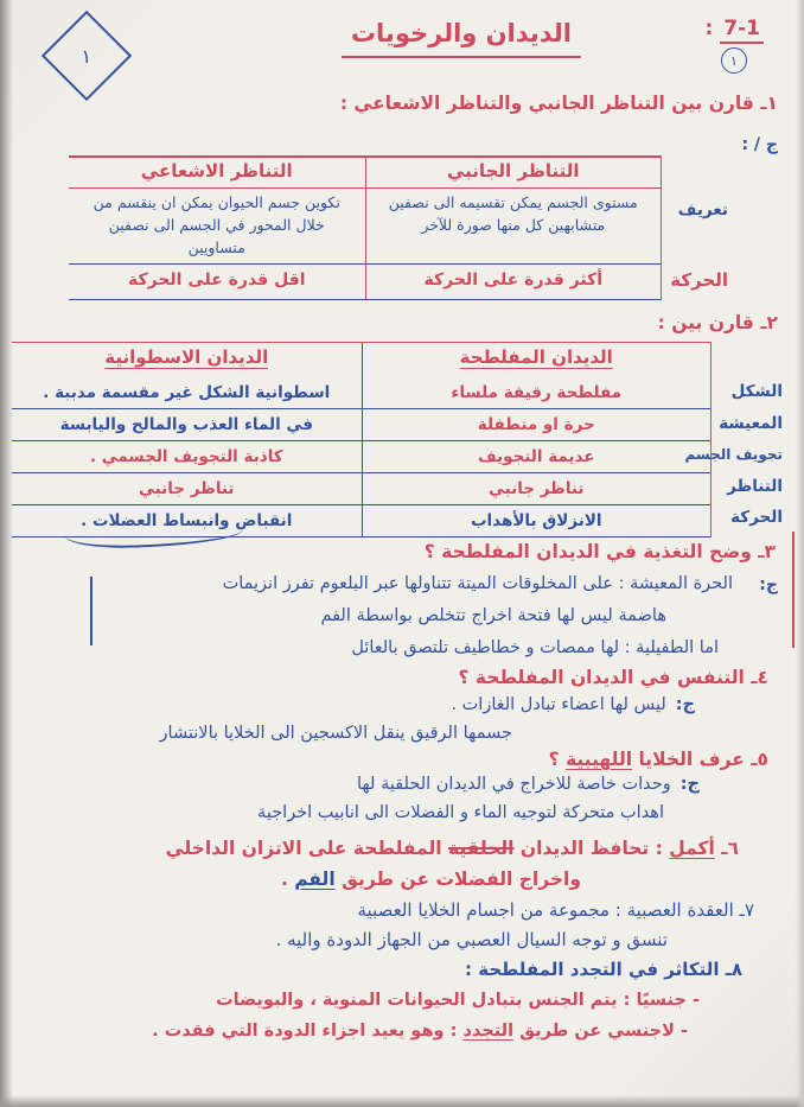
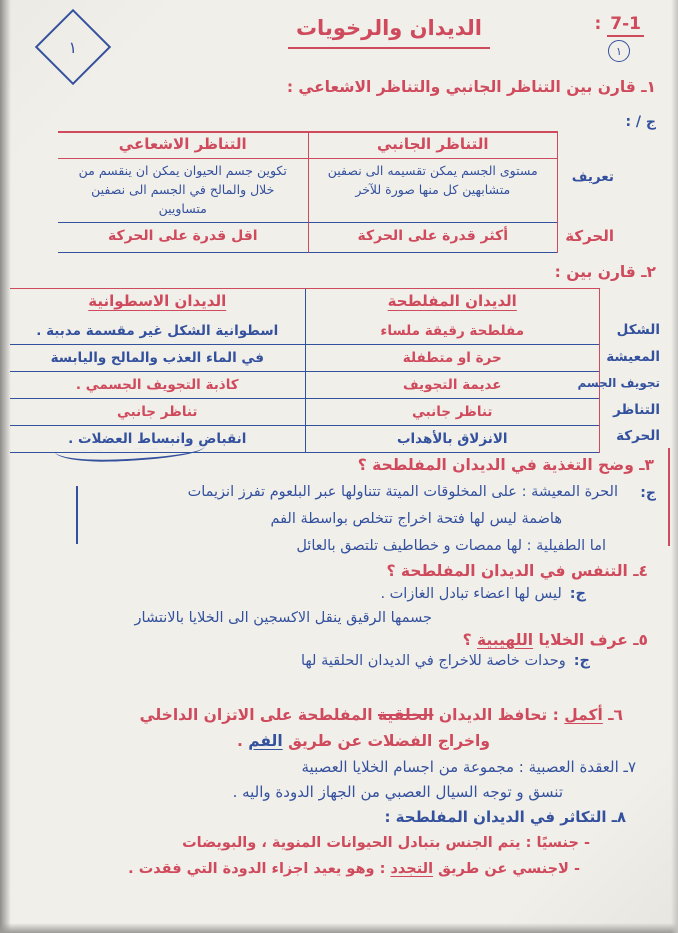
  : 7-1
  ١
  الديدان والرخويات
  ١ـ قارن بين التناظر الجانبي والتناظر الاشعاعي :
  ج / :
  تعريف
  الحركة
  التناظر الجانبي
  التناظر الاشعاعي
  مستوى الجسم يمكن تقسيمه الى نصفين متشابهين كل منها صورة للآخر
- تكوين جسم الحيوان يمكن ان ينقسم من خلال المحور في الجسم الى نصفين متساويين
+ تكوين جسم الحيوان يمكن ان ينقسم من خلال والمالح في الجسم الى نصفين متساويين
  أكثر قدرة على الحركة
  اقل قدرة على الحركة
  ٢ـ قارن بين :
  الشكل
  المعيشة
  تجويف الجسم
  التناظر
  الحركة
  الديدان المفلطحة
  الديدان الاسطوانية
  مفلطحة رقيقة ملساء
  اسطوانية الشكل غير مقسمة مدببة .
  حرة او متطفلة
  في الماء العذب والمالح واليابسة
  عديمة التجويف
  كاذبة التجويف الجسمي .
  تناظر جانبي
  تناظر جانبي
  الانزلاق بالأهداب
  انقباض وانبساط العضلات .
  ٣ـ وضح التغذية في الديدان المفلطحة ؟
  ج:
  الحرة المعيشة : على المخلوقات الميتة تتناولها عبر البلعوم تفرز انزيمات
  هاضمة ليس لها فتحة اخراج تتخلص بواسطة الفم
  اما الطفيلية : لها ممصات و خطاطيف تلتصق بالعائل
  ٤ـ التنفس في الديدان المفلطحة ؟
  ج:ليس لها اعضاء تبادل الغازات .
  جسمها الرقيق ينقل الاكسجين الى الخلايا بالانتشار
  ٥ـ عرف الخلايا اللهيبية ؟
  ج:وحدات خاصة للاخراج في الديدان الحلقية لها
- اهداب متحركة لتوجيه الماء و الفضلات الى انابيب اخراجية
  ٦ـ أكمل : تحافظ الديدان الحلقية المفلطحة على الاتزان الداخلي
  واخراج الفضلات عن طريق الفم .
  ٧ـ العقدة العصبية : مجموعة من اجسام الخلايا العصبية
  تنسق و توجه السيال العصبي من الجهاز الدودة واليه .
- ٨ـ التكاثر في التجدد المفلطحة :
+ ٨ـ التكاثر في الديدان المفلطحة :
  - جنسيًا : يتم الجنس بتبادل الحيوانات المنوية ، والبويضات
  - لاجنسي عن طريق التجدد : وهو يعيد اجزاء الدودة التي فقدت .
